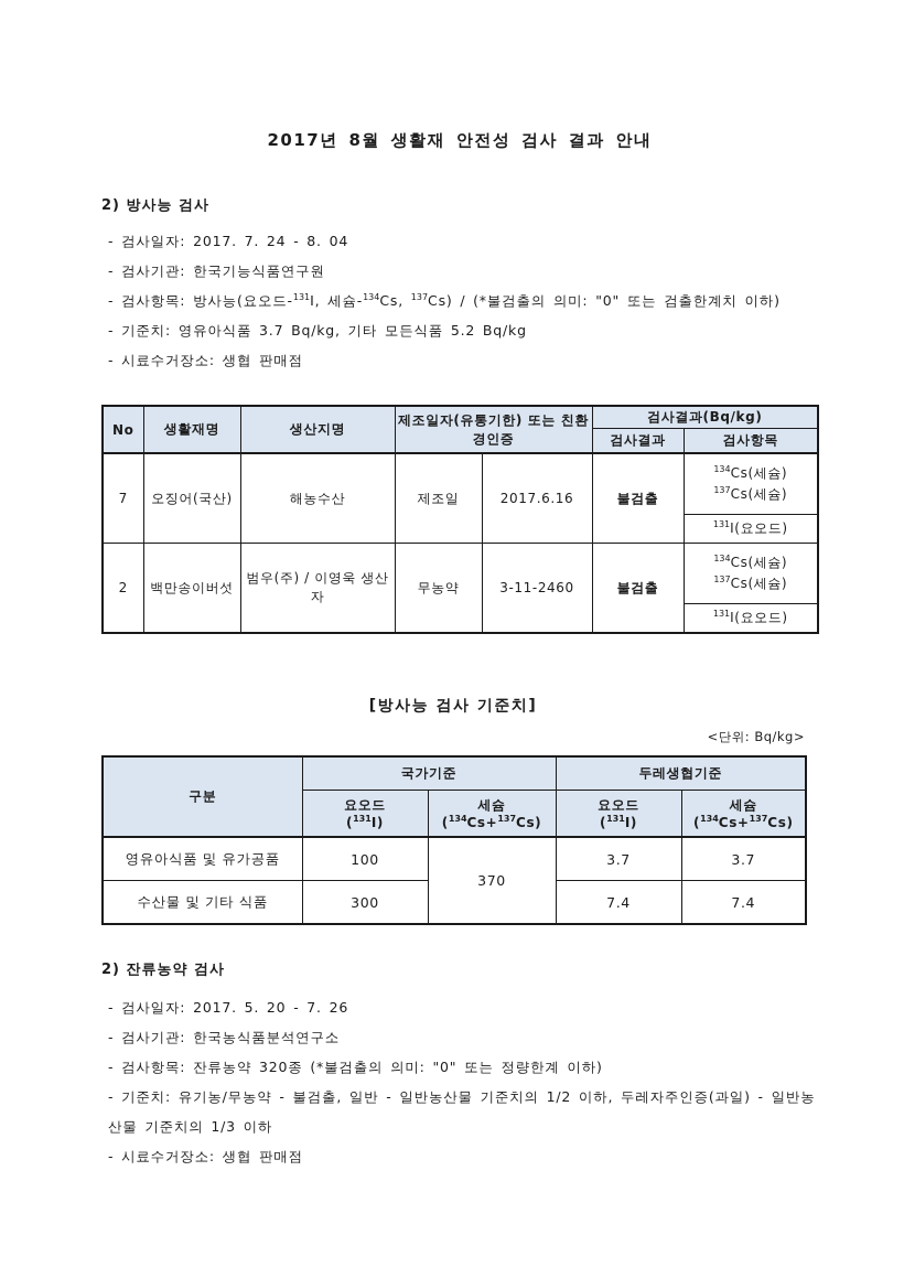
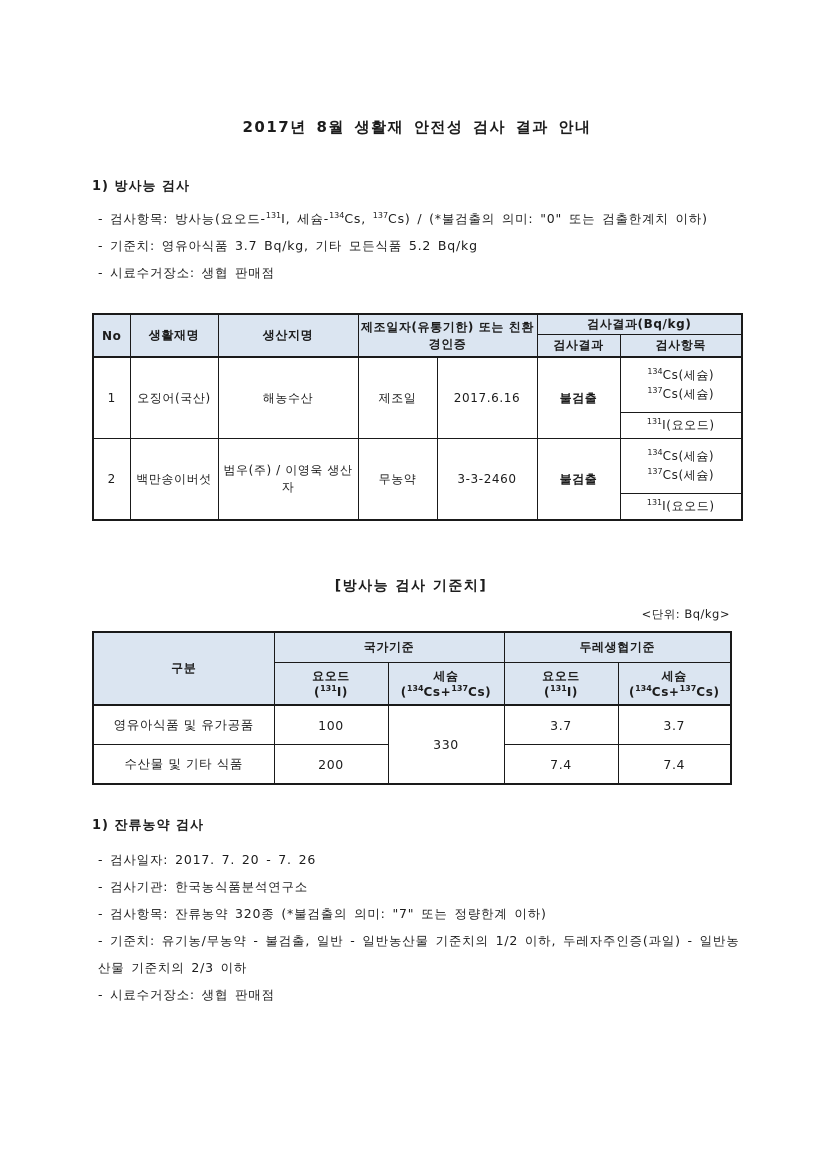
  2017년 8월 생활재 안전성 검사 결과 안내
- 2) 방사능 검사
+ 1) 방사능 검사
- - 검사일자: 2017. 7. 24 - 8. 04
- - 검사기관: 한국기능식품연구원
  - 검사항목: 방사능(요오드-131I, 세슘-134Cs, 137Cs) / (*불검출의 의미: "0" 또는 검출한계치 이하)
  - 기준치: 영유아식품 3.7 Bq/kg, 기타 모든식품 5.2 Bq/kg
  - 시료수거장소: 생협 판매점
  No	생활재명	생산지명	제조일자(유통기한) 또는 친환경인증	검사결과(Bq/kg)
  검사결과	검사항목
- 7	오징어(국산)	해농수산	제조일	2017.6.16	불검출	134Cs(세슘)137Cs(세슘)
+ 1	오징어(국산)	해농수산	제조일	2017.6.16	불검출	134Cs(세슘)137Cs(세슘)
  131I(요오드)
- 2	백만송이버섯	범우(주) / 이영욱 생산자	무농약	3-11-2460	불검출	134Cs(세슘)137Cs(세슘)
+ 2	백만송이버섯	범우(주) / 이영욱 생산자	무농약	3-3-2460	불검출	134Cs(세슘)137Cs(세슘)
  131I(요오드)
  [방사능 검사 기준치]
  <단위: Bq/kg>
  구분	국가기준	두레생협기준
  요오드(131I)	세슘(134Cs+137Cs)	요오드(131I)	세슘(134Cs+137Cs)
- 영유아식품 및 유가공품	100	370	3.7	3.7
+ 영유아식품 및 유가공품	100	330	3.7	3.7
- 수산물 및 기타 식품	300	7.4	7.4
+ 수산물 및 기타 식품	200	7.4	7.4
- 2) 잔류농약 검사
+ 1) 잔류농약 검사
- - 검사일자: 2017. 5. 20 - 7. 26
+ - 검사일자: 2017. 7. 20 - 7. 26
  - 검사기관: 한국농식품분석연구소
- - 검사항목: 잔류농약 320종 (*불검출의 의미: "0" 또는 정량한계 이하)
+ - 검사항목: 잔류농약 320종 (*불검출의 의미: "7" 또는 정량한계 이하)
- - 기준치: 유기농/무농약 - 불검출, 일반 - 일반농산물 기준치의 1/2 이하, 두레자주인증(과일) - 일반농산물 기준치의 1/3 이하
+ - 기준치: 유기농/무농약 - 불검출, 일반 - 일반농산물 기준치의 1/2 이하, 두레자주인증(과일) - 일반농산물 기준치의 2/3 이하
  - 시료수거장소: 생협 판매점
